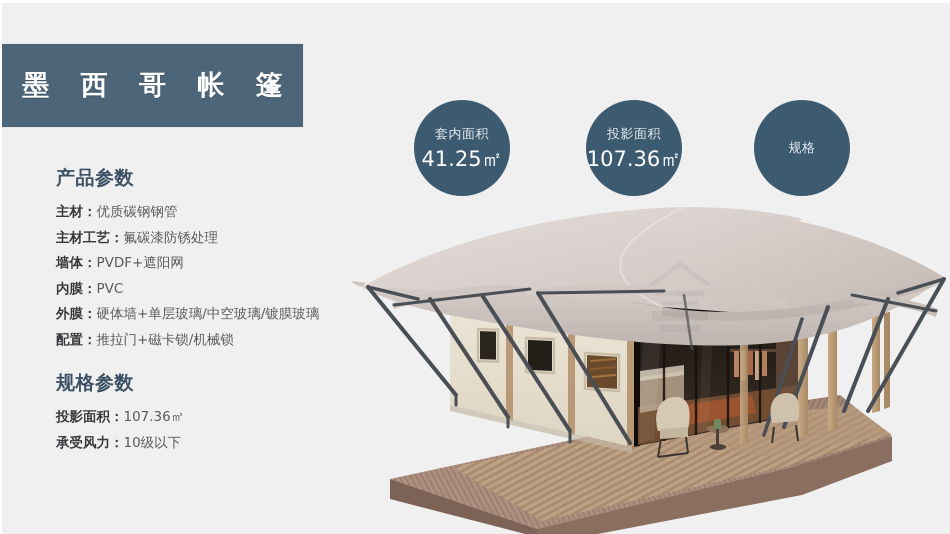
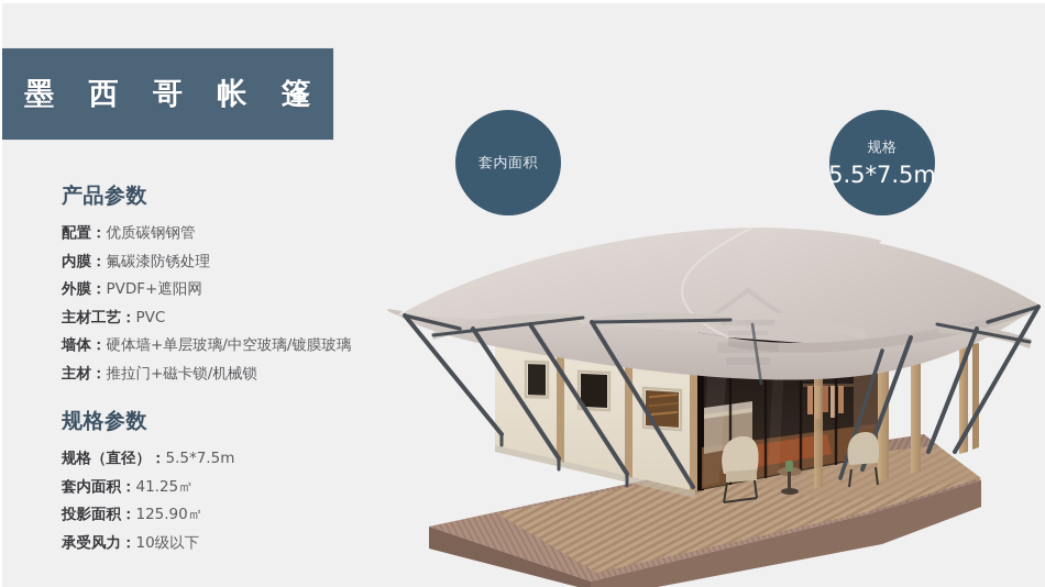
  墨 西 哥 帐 篷
  产品参数
- 主材：优质碳钢钢管
+ 配置：优质碳钢钢管
- 主材工艺：氟碳漆防锈处理
+ 内膜：氟碳漆防锈处理
- 墙体：PVDF+遮阳网
+ 外膜：PVDF+遮阳网
- 内膜：PVC
+ 主材工艺：PVC
- 外膜：硬体墙+单层玻璃/中空玻璃/镀膜玻璃
+ 墙体：硬体墙+单层玻璃/中空玻璃/镀膜玻璃
- 配置：推拉门+磁卡锁/机械锁
+ 主材：推拉门+磁卡锁/机械锁
  规格参数
+ 规格（直径）：5.5*7.5m
+ 套内面积：41.25㎡
- 投影面积：107.36㎡
+ 投影面积：125.90㎡
  承受风力：10级以下
  套内面积
- 41.25㎡
- 投影面积
- 107.36㎡
  规格
+ 5.5*7.5m
